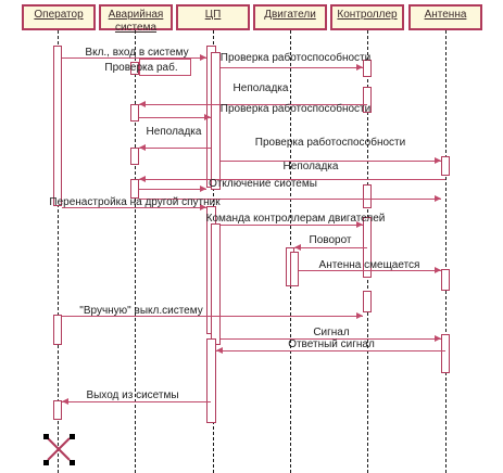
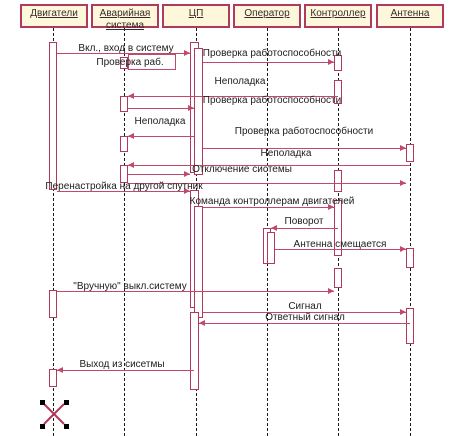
  Вкл., вход в систему
  Проверка работоспособности
  Проверка раб.
  Неполадка
  Проверка работоспособности
  Неполадка
  Проверка работоспособности
  Неполадка
  Отключение системы
  Перенастройка на другой спутник
  Команда контроллерам двигателей
  Поворот
  Антенна смещается
  "Вручную" выкл.систему
  Сигнал
  Ответный сигнал
  Выход из сисетмы
- Оператор
+ Двигатели
  Аварийная
  система
  ЦП
- Двигатели
+ Оператор
  Контроллер
  Антенна
